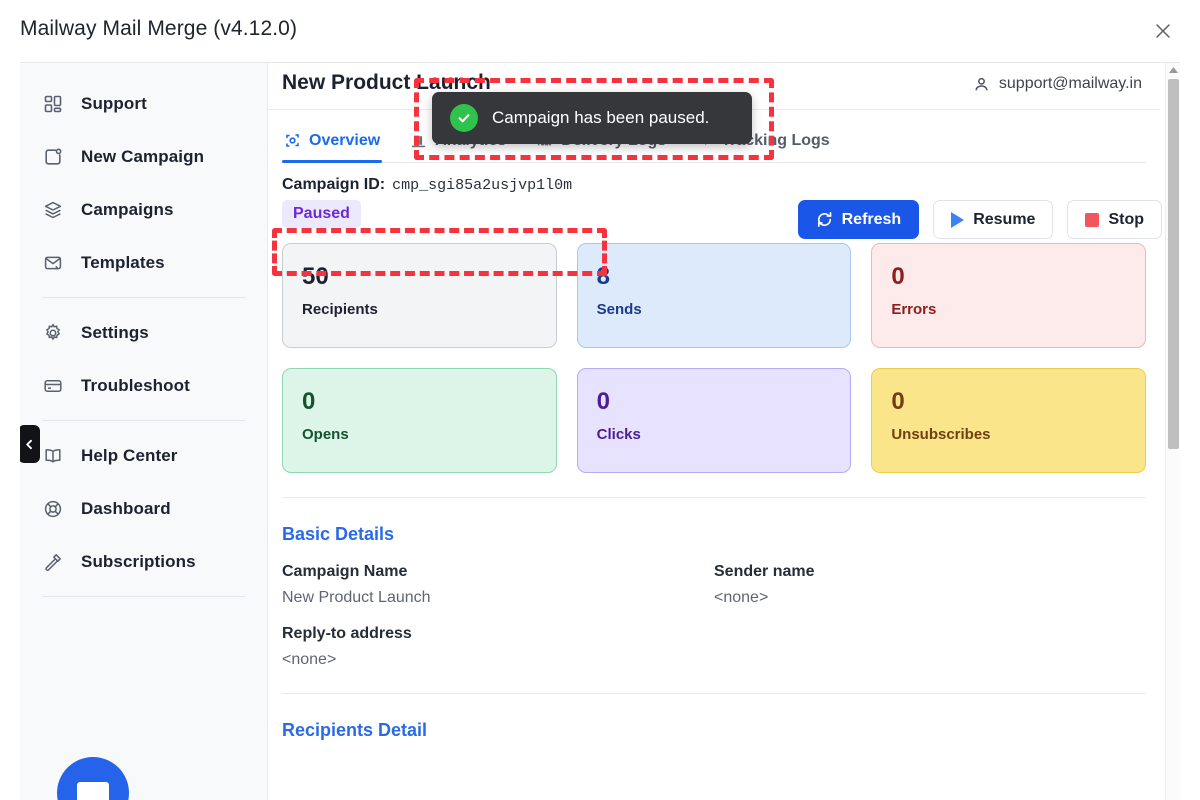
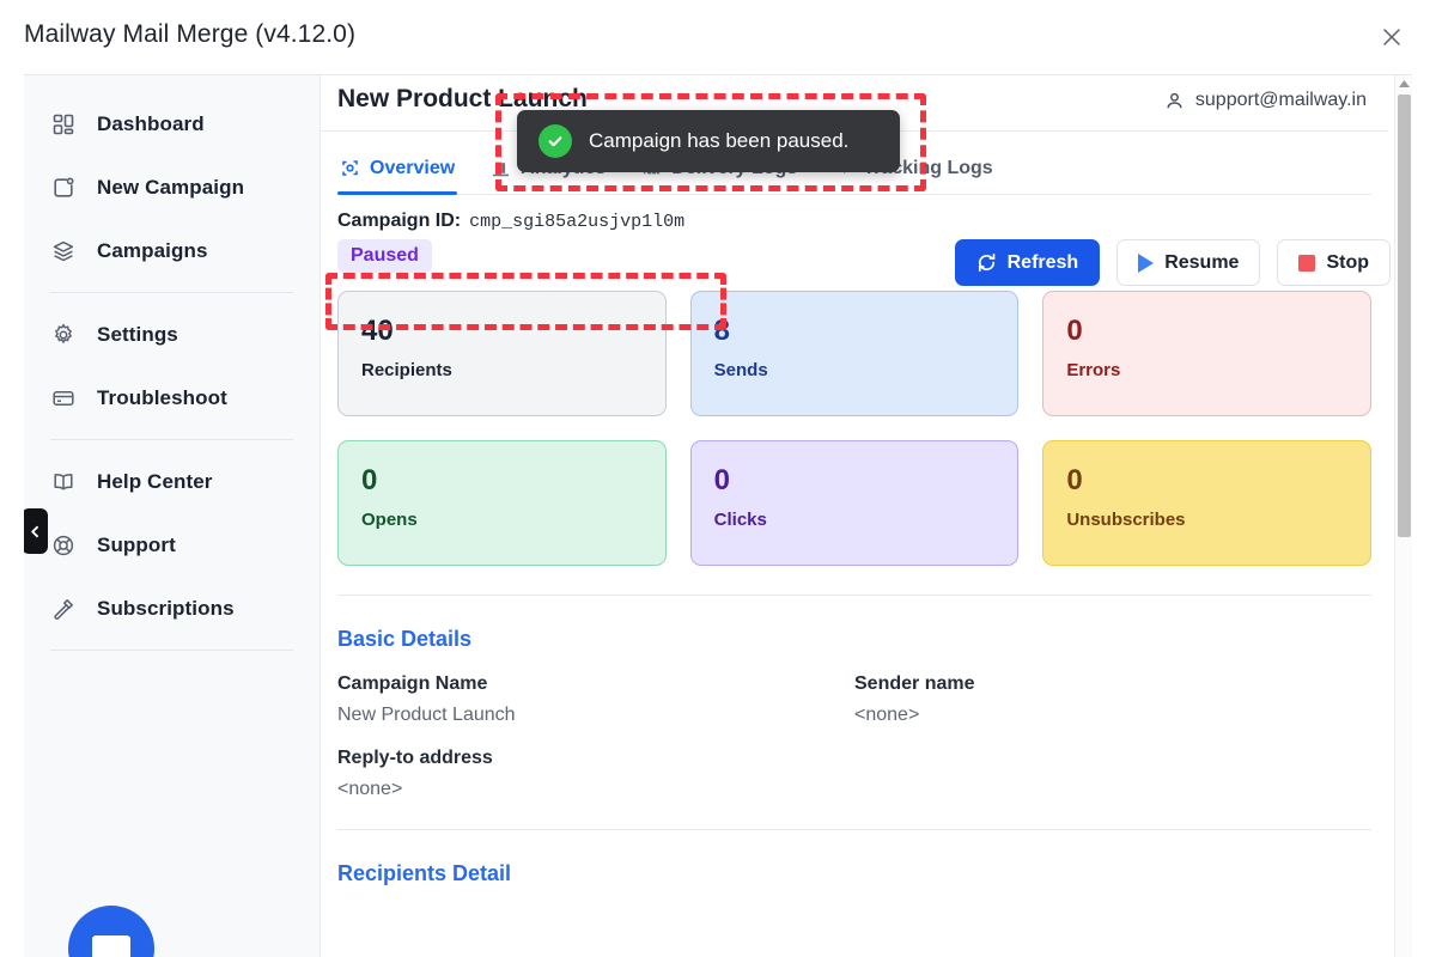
  Mailway Mail Merge (v4.12.0)
- Support
+ Dashboard
  New Campaign
  Campaigns
- Templates
  Settings
  Troubleshoot
  Help Center
- Dashboard
+ Support
  Subscriptions
  New Product Launch
  support@mailway.in
  Overview
  Campaign ID:
  cmp_sgi85a2usjvp1l0m
  Paused
- 50
+ 40
  Recipients
  8
  Sends
  0
  Errors
  0
  Opens
  0
  Clicks
  0
  Unsubscribes
  Basic Details
  Campaign Name
  New Product Launch
  Sender name
  <none>
  Reply-to address
  <none>
  Recipients Detail
  Refresh
  Resume
  Stop
  Campaign has been paused.
